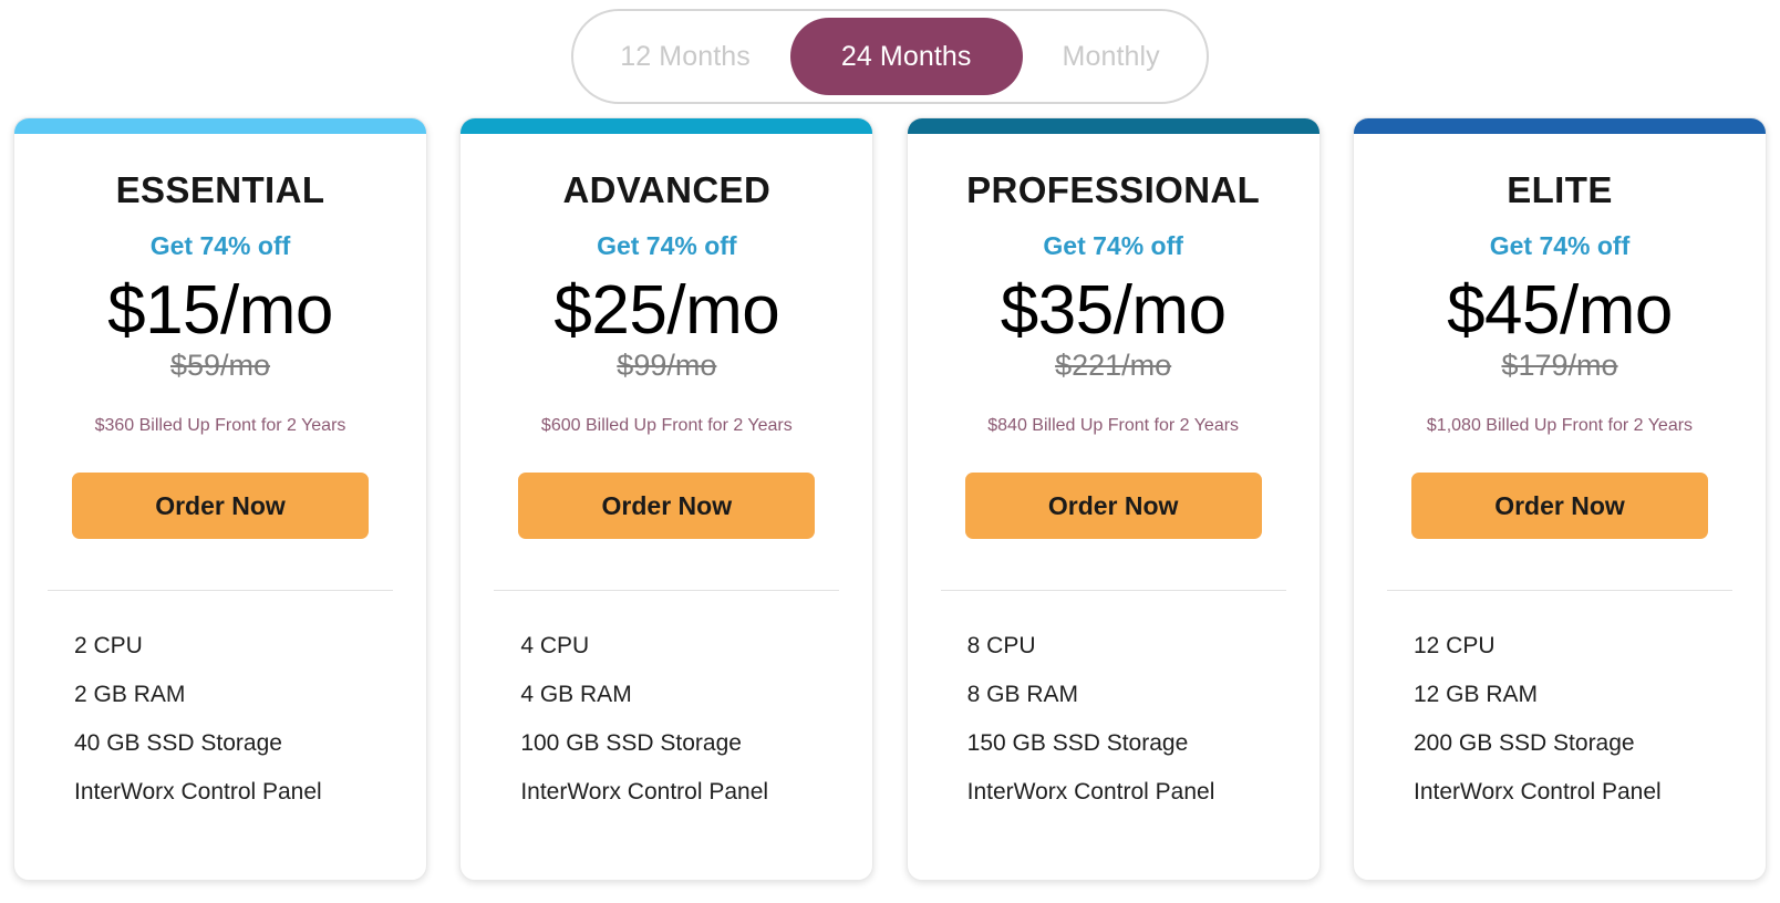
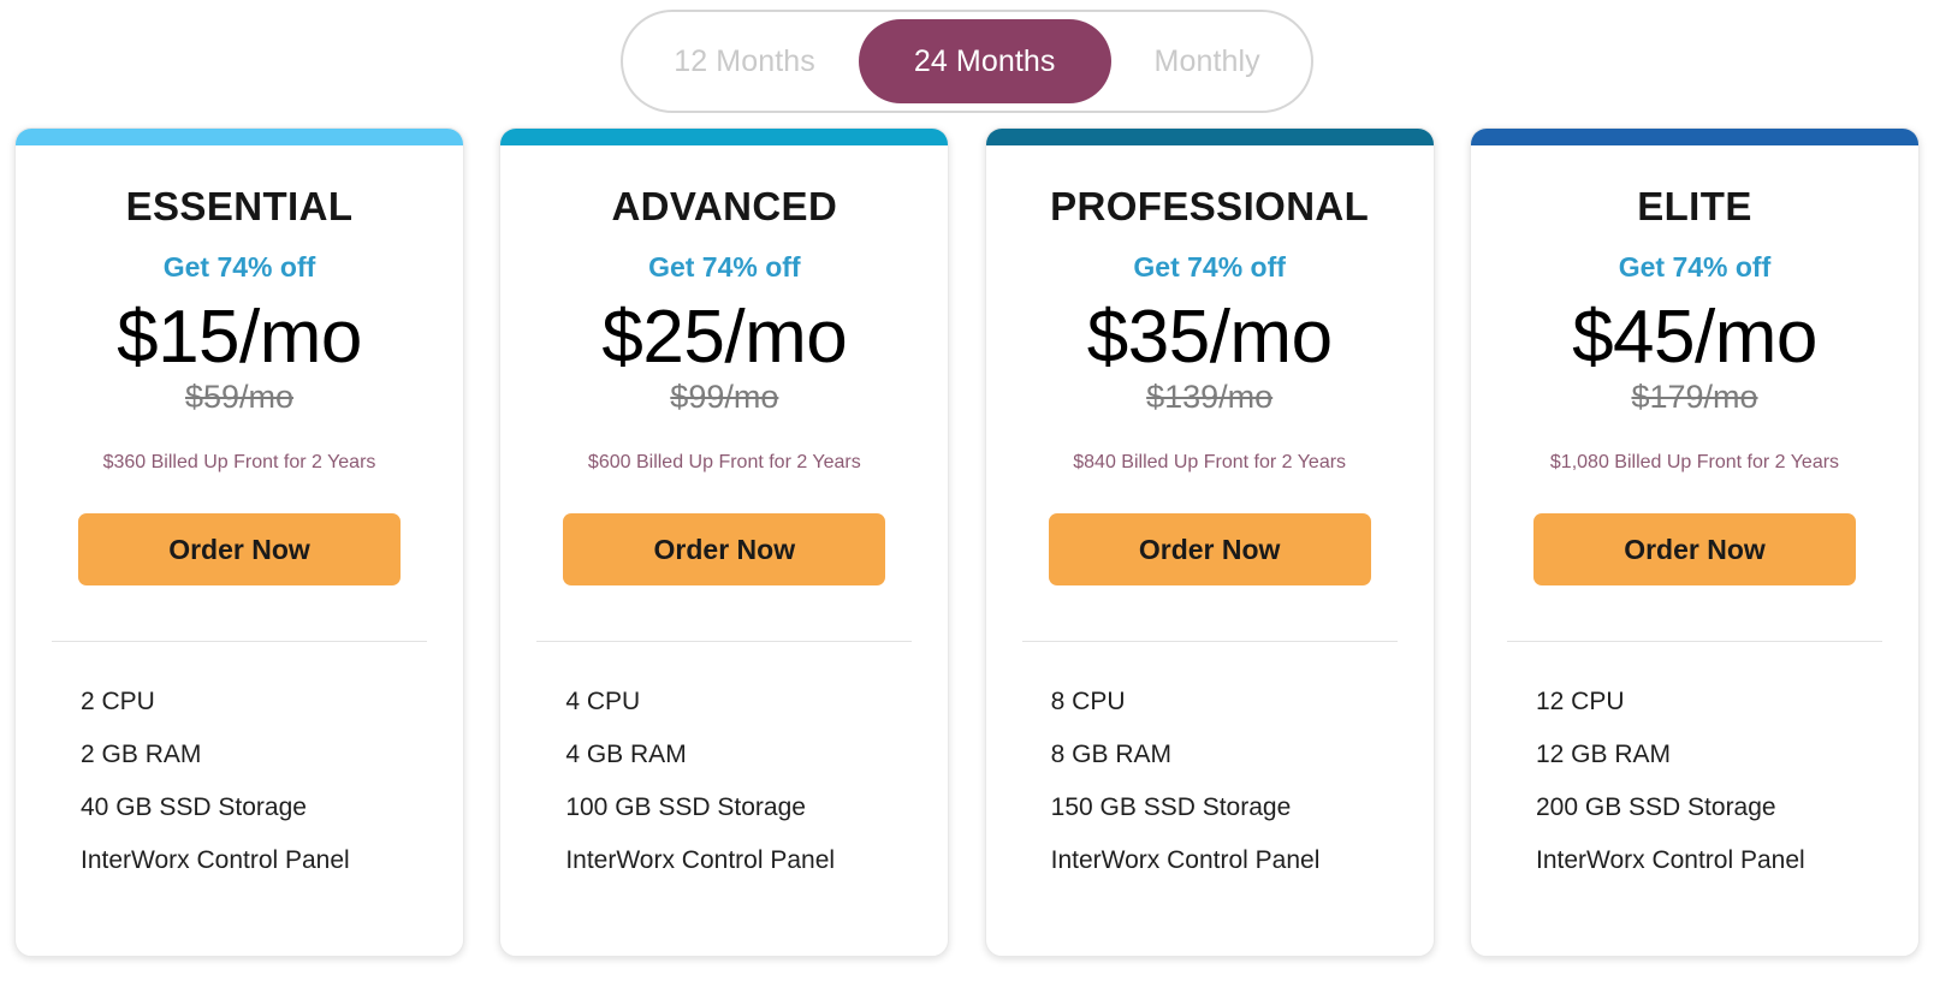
  12 Months
  24 Months
  Monthly
  ESSENTIAL
  Get 74% off
  $15/mo
  $59/mo
  $360 Billed Up Front for 2 Years
  Order Now
  2 CPU
  2 GB RAM
  40 GB SSD Storage
  InterWorx Control Panel
  ADVANCED
  Get 74% off
  $25/mo
  $99/mo
  $600 Billed Up Front for 2 Years
  Order Now
  4 CPU
  4 GB RAM
  100 GB SSD Storage
  InterWorx Control Panel
  PROFESSIONAL
  Get 74% off
  $35/mo
- $221/mo
+ $139/mo
  $840 Billed Up Front for 2 Years
  Order Now
  8 CPU
  8 GB RAM
  150 GB SSD Storage
  InterWorx Control Panel
  ELITE
  Get 74% off
  $45/mo
  $179/mo
  $1,080 Billed Up Front for 2 Years
  Order Now
  12 CPU
  12 GB RAM
  200 GB SSD Storage
  InterWorx Control Panel
